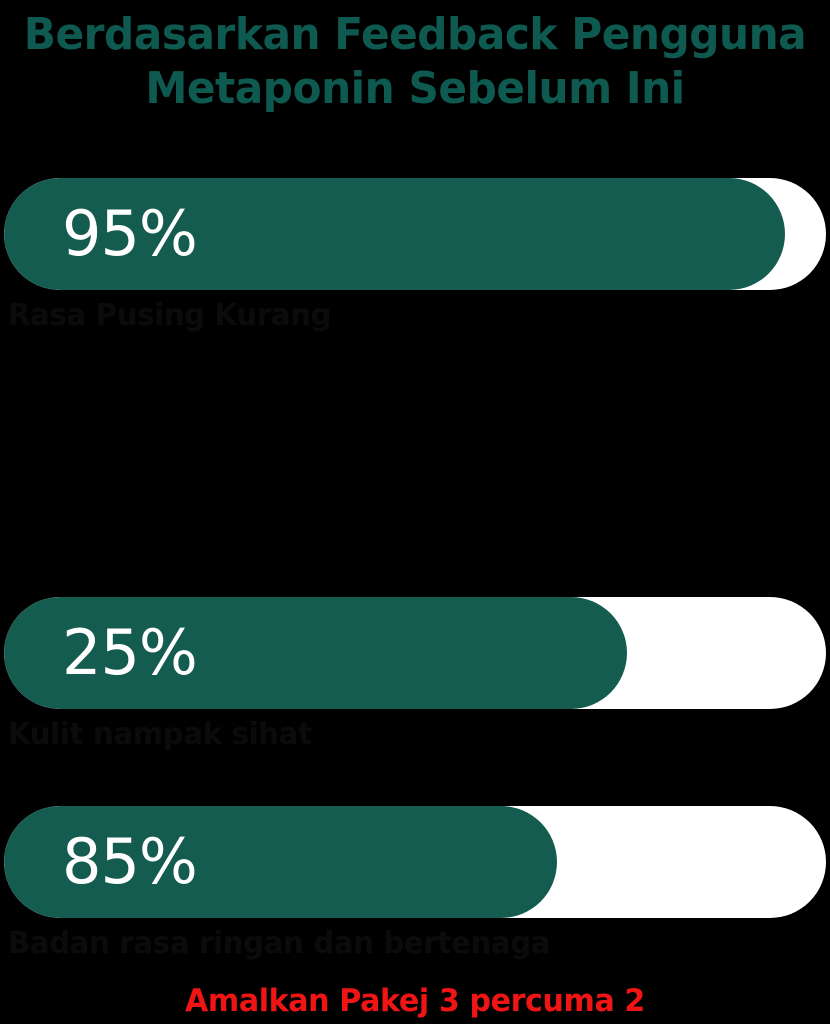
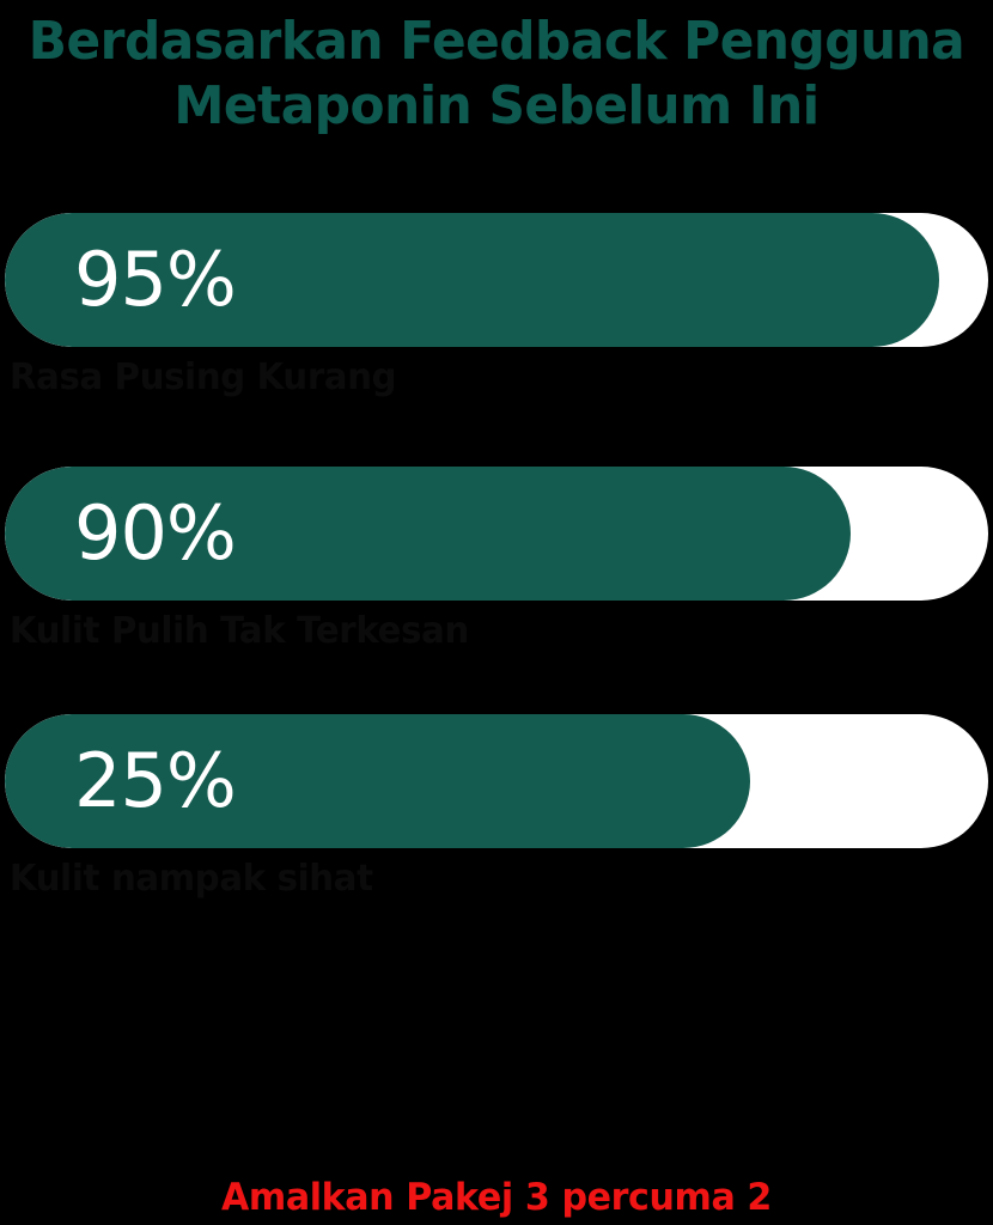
  Berdasarkan Feedback Pengguna
  Metaponin Sebelum Ini
  95%
+ 90%
  25%
- 85%
  Amalkan Pakej 3 percuma 2
